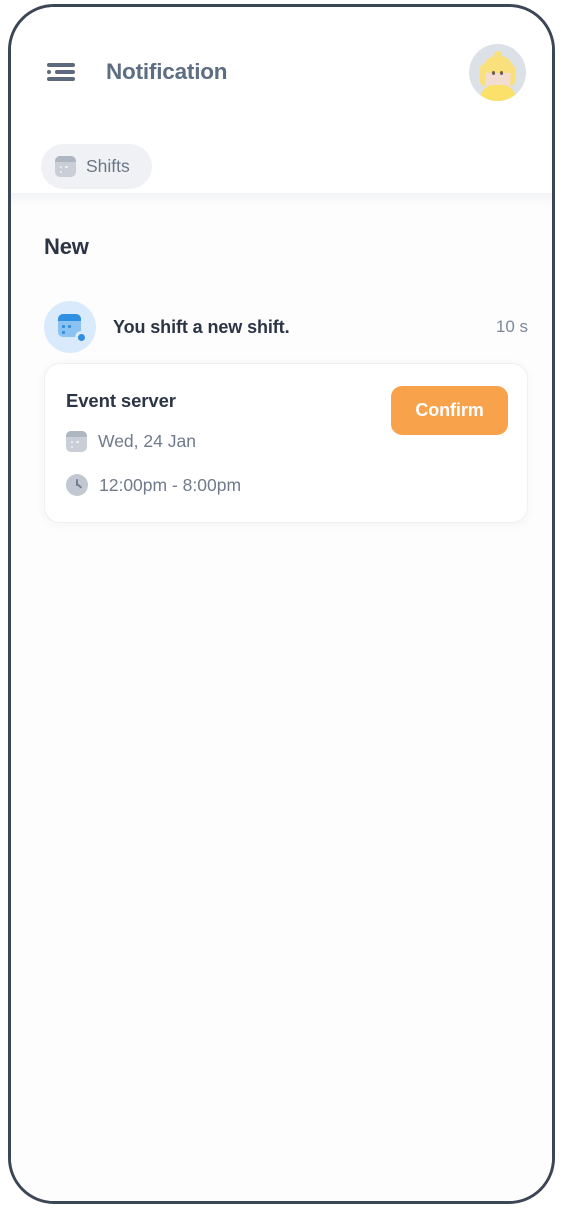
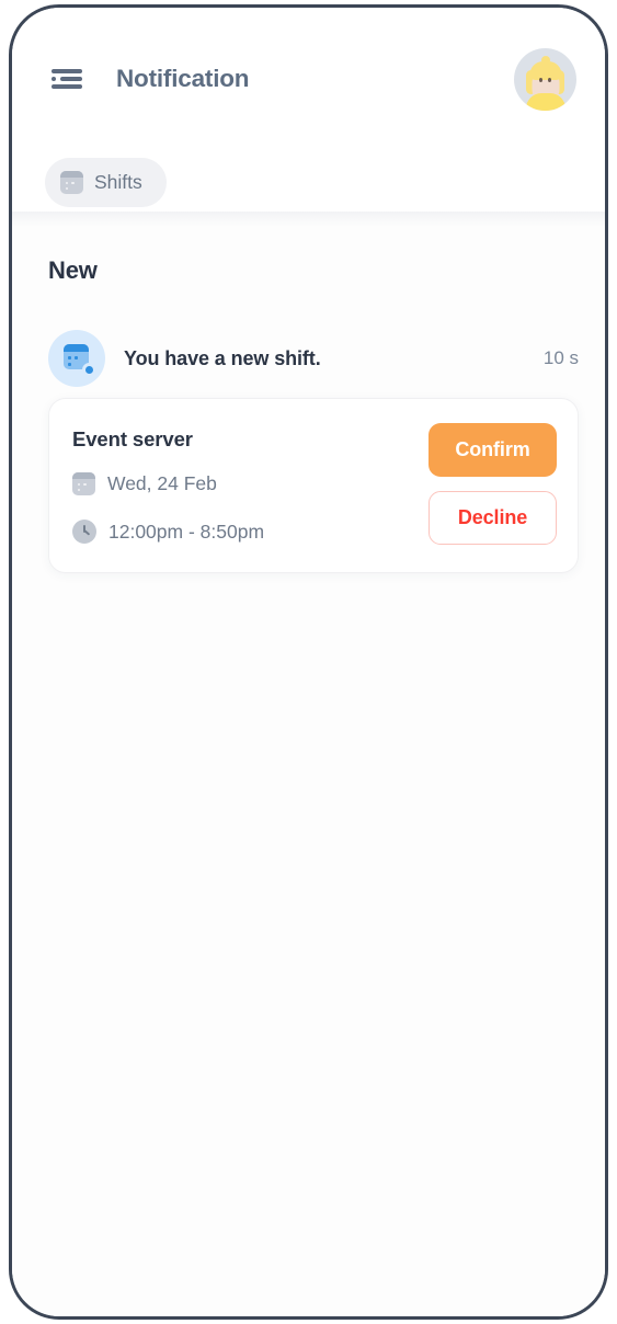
  Notification
  Shifts
  New
- You shift a new shift.
+ You have a new shift.
  10 s
  Event server
- Wed, 24 Jan
+ Wed, 24 Feb
- 12:00pm - 8:00pm
+ 12:00pm - 8:50pm
  Confirm
+ Decline
